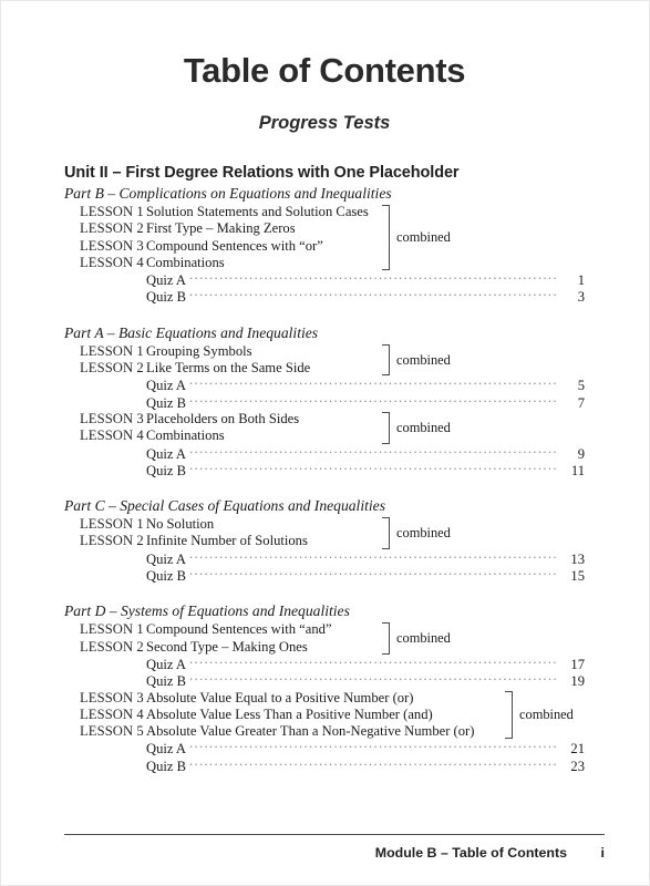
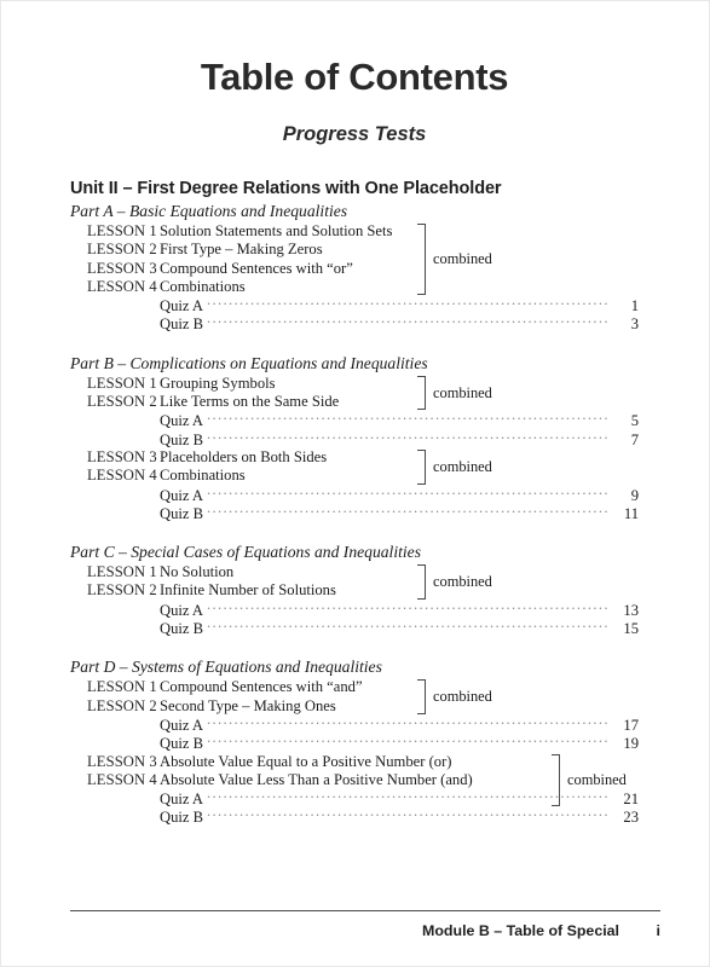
  Table of Contents
  Progress Tests
  Unit II – First Degree Relations with One Placeholder
- Part B – Complications on Equations and Inequalities
+ Part A – Basic Equations and Inequalities
  LESSON 1
- Solution Statements and Solution Cases
+ Solution Statements and Solution Sets
  LESSON 2
  First Type – Making Zeros
  LESSON 3
  Compound Sentences with “or”
  LESSON 4
  Combinations
  Quiz A
  1
  Quiz B
  3
  combined
- Part A – Basic Equations and Inequalities
+ Part B – Complications on Equations and Inequalities
  LESSON 1
  Grouping Symbols
  LESSON 2
  Like Terms on the Same Side
  Quiz A
  5
  Quiz B
  7
  combined
  LESSON 3
  Placeholders on Both Sides
  LESSON 4
  Combinations
  Quiz A
  9
  Quiz B
  11
  combined
  Part C – Special Cases of Equations and Inequalities
  LESSON 1
  No Solution
  LESSON 2
  Infinite Number of Solutions
  Quiz A
  13
  Quiz B
  15
  combined
  Part D – Systems of Equations and Inequalities
  LESSON 1
  Compound Sentences with “and”
  LESSON 2
  Second Type – Making Ones
  Quiz A
  17
  Quiz B
  19
  combined
  LESSON 3
  Absolute Value Equal to a Positive Number (or)
  LESSON 4
  Absolute Value Less Than a Positive Number (and)
- LESSON 5
- Absolute Value Greater Than a Non-Negative Number (or)
  Quiz A
  21
  Quiz B
  23
  combined
- Module B – Table of Contents
+ Module B – Table of Special
  i
